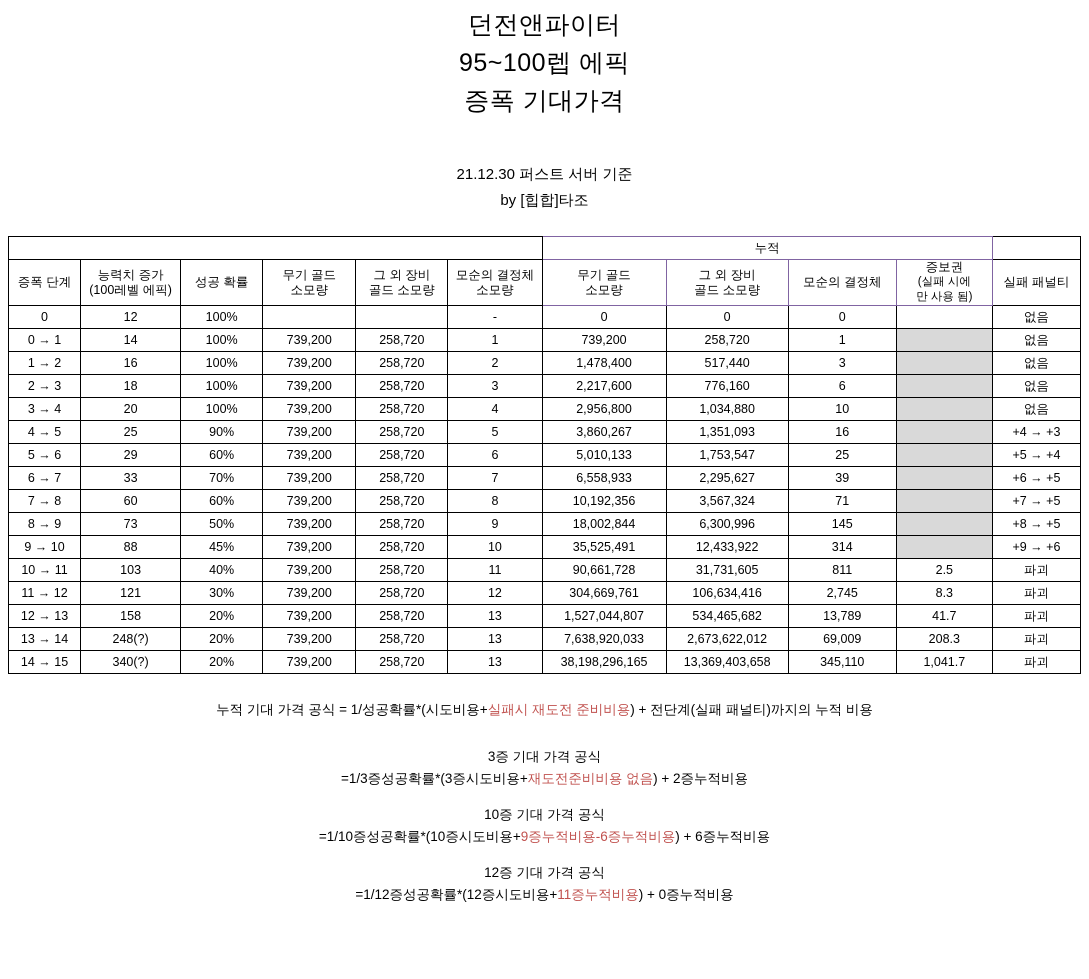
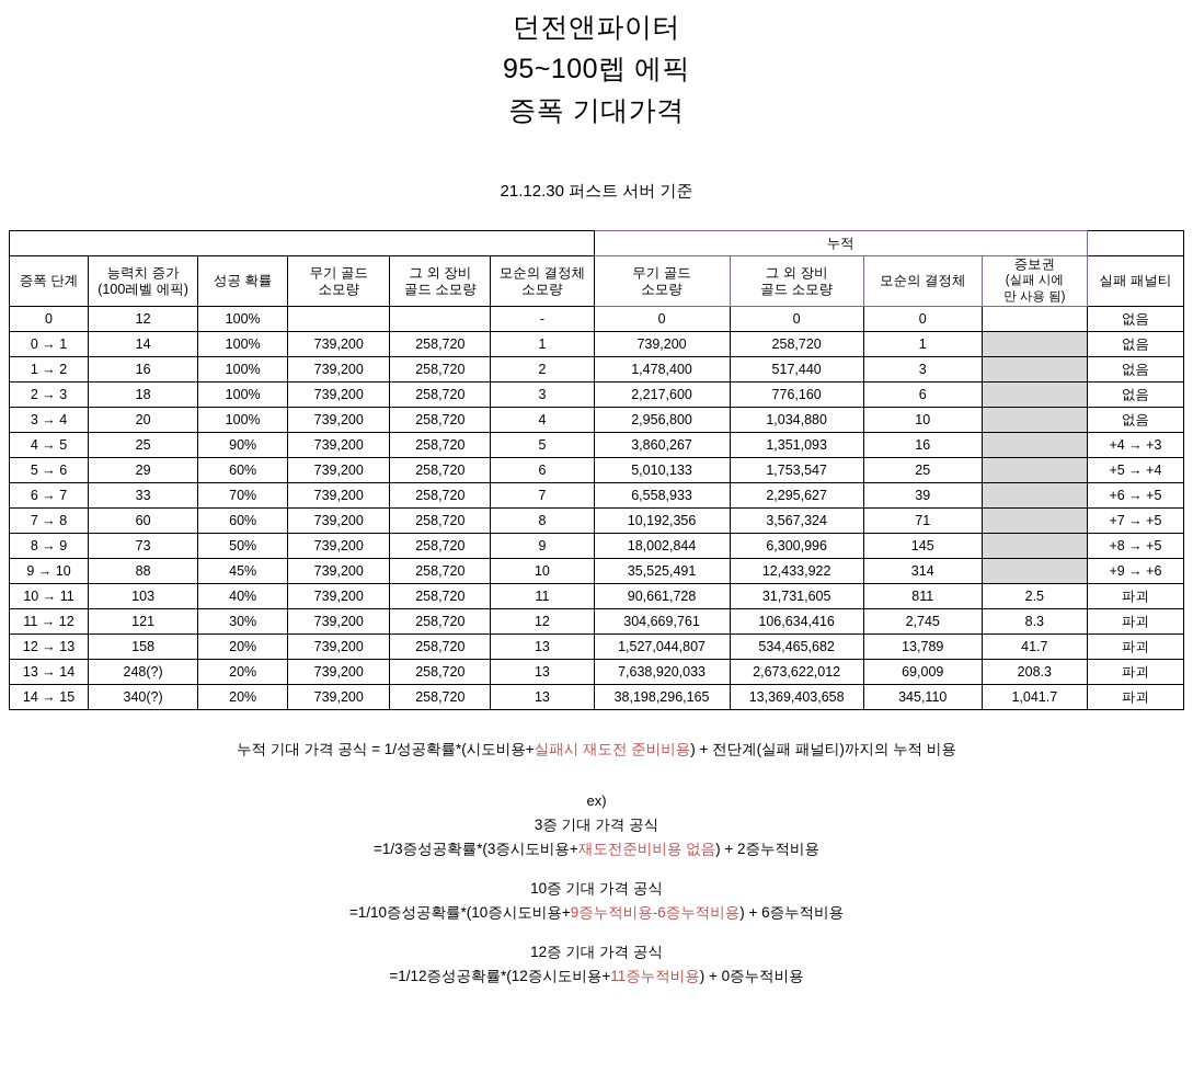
  던전앤파이터
  95~100렙 에픽
  증폭 기대가격
  21.12.30 퍼스트 서버 기준
- by [힙합]타조
  	누적
  증폭 단계	능력치 증가 (100레벨 에픽)	성공 확률	무기 골드 소모량	그 외 장비 골드 소모량	모순의 결정체 소모량	무기 골드 소모량	그 외 장비 골드 소모량	모순의 결정체	증보권 (실패 시에 만 사용 됨)	실패 패널티
  0	12	100%			-	0	0	0		없음
  0 → 1	14	100%	739,200	258,720	1	739,200	258,720	1		없음
  1 → 2	16	100%	739,200	258,720	2	1,478,400	517,440	3		없음
  2 → 3	18	100%	739,200	258,720	3	2,217,600	776,160	6		없음
  3 → 4	20	100%	739,200	258,720	4	2,956,800	1,034,880	10		없음
  4 → 5	25	90%	739,200	258,720	5	3,860,267	1,351,093	16		+4 → +3
  5 → 6	29	60%	739,200	258,720	6	5,010,133	1,753,547	25		+5 → +4
  6 → 7	33	70%	739,200	258,720	7	6,558,933	2,295,627	39		+6 → +5
  7 → 8	60	60%	739,200	258,720	8	10,192,356	3,567,324	71		+7 → +5
  8 → 9	73	50%	739,200	258,720	9	18,002,844	6,300,996	145		+8 → +5
  9 → 10	88	45%	739,200	258,720	10	35,525,491	12,433,922	314		+9 → +6
  10 → 11	103	40%	739,200	258,720	11	90,661,728	31,731,605	811	2.5	파괴
  11 → 12	121	30%	739,200	258,720	12	304,669,761	106,634,416	2,745	8.3	파괴
  12 → 13	158	20%	739,200	258,720	13	1,527,044,807	534,465,682	13,789	41.7	파괴
  13 → 14	248(?)	20%	739,200	258,720	13	7,638,920,033	2,673,622,012	69,009	208.3	파괴
  14 → 15	340(?)	20%	739,200	258,720	13	38,198,296,165	13,369,403,658	345,110	1,041.7	파괴
  누적 기대 가격 공식 = 1/성공확률*(시도비용+실패시 재도전 준비비용) + 전단계(실패 패널티)까지의 누적 비용
+ ex)
  3증 기대 가격 공식
  =1/3증성공확률*(3증시도비용+재도전준비비용 없음) + 2증누적비용
  10증 기대 가격 공식
  =1/10증성공확률*(10증시도비용+9증누적비용-6증누적비용) + 6증누적비용
  12증 기대 가격 공식
  =1/12증성공확률*(12증시도비용+11증누적비용) + 0증누적비용
